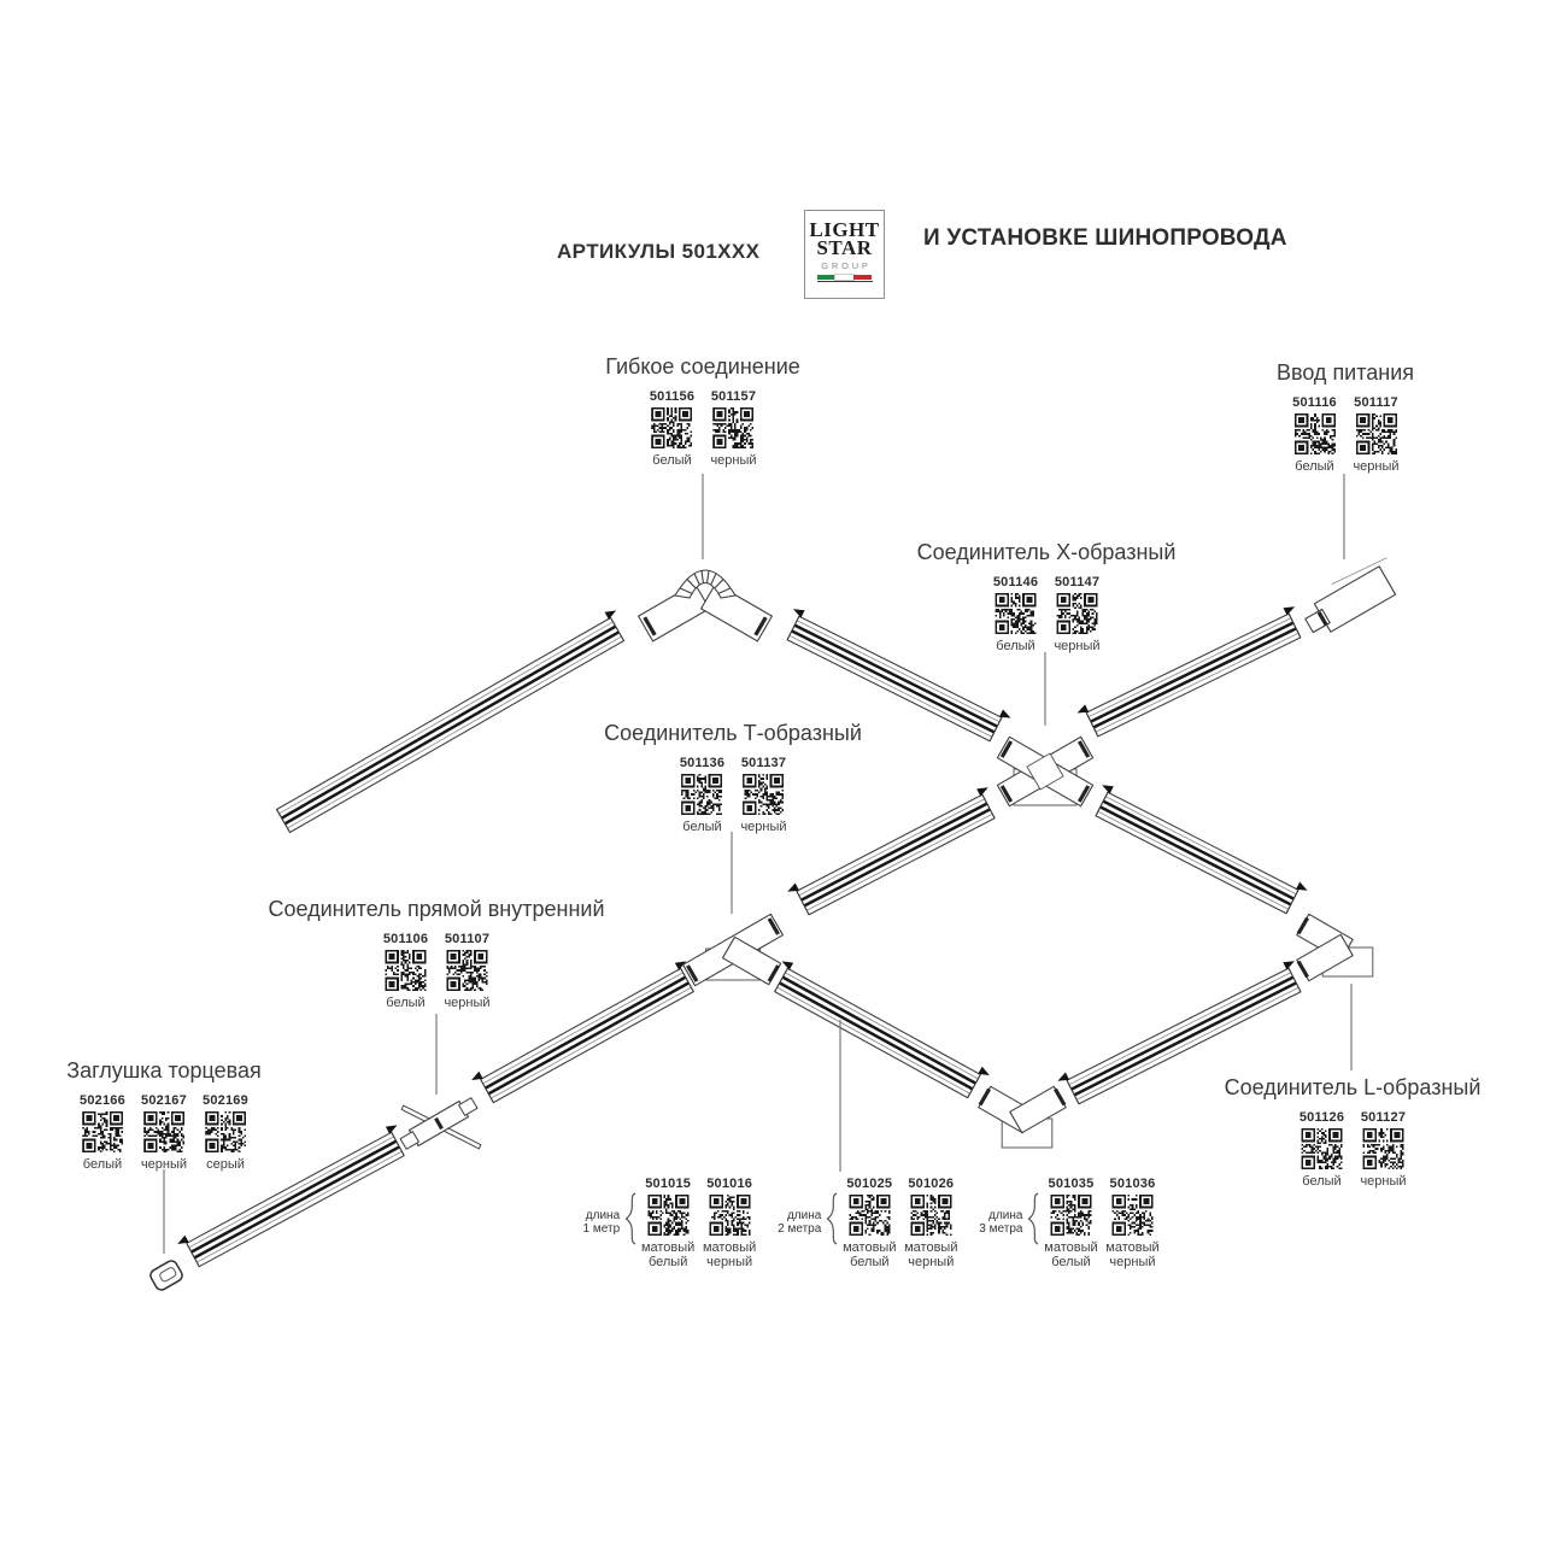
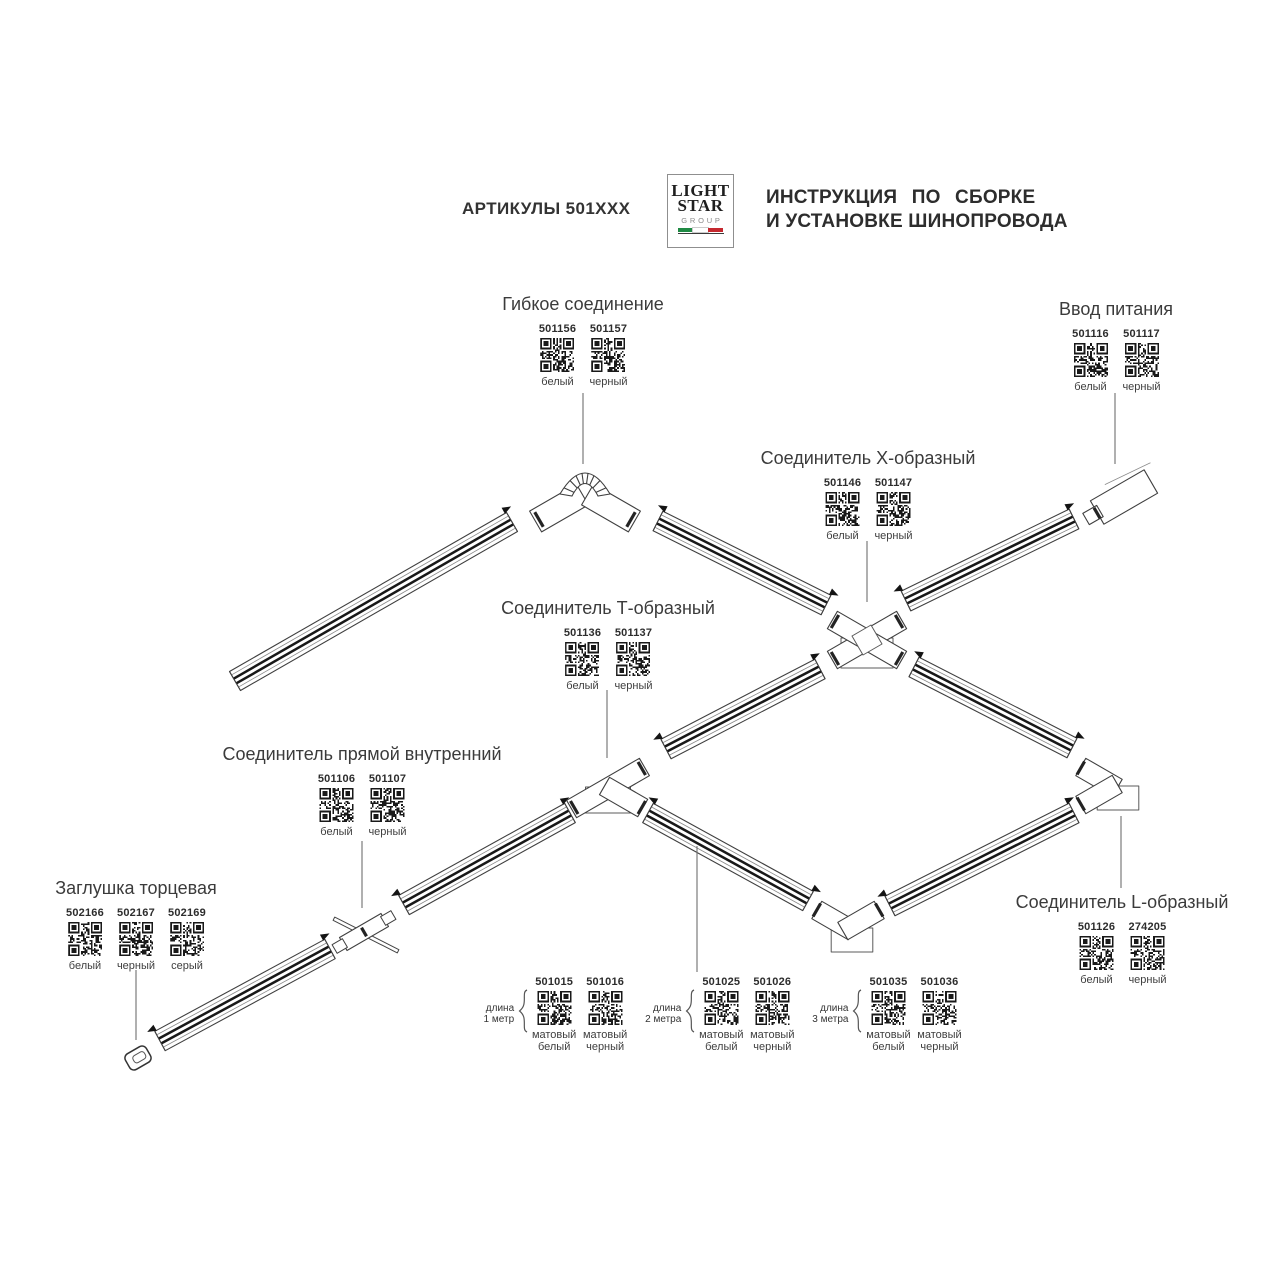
  АРТИКУЛЫ 501XXX
  LIGHT
  STAR
  GROUP
+ ИНСТРУКЦИЯ ПО СБОРКЕ
  И УСТАНОВКЕ ШИНОПРОВОДА
  Гибкое соединение
  501156
  белый
  501157
  черный
  Ввод питания
  501116
  белый
  501117
  черный
  Соединитель X-образный
  501146
  белый
  501147
  черный
  Соединитель Т-образный
  501136
  белый
  501137
  черный
  Соединитель прямой внутренний
  501106
  белый
  501107
  черный
  Заглушка торцевая
  502166
  белый
  502167
  черный
  502169
  серый
  Соединитель L-образный
  501126
  белый
- 501127
+ 274205
  черный
  длина
  1 метр
  501015
  матовый белый
  501016
  матовый черный
  длина
  2 метра
  501025
  матовый белый
  501026
  матовый черный
  длина
  3 метра
  501035
  матовый белый
  501036
  матовый черный
